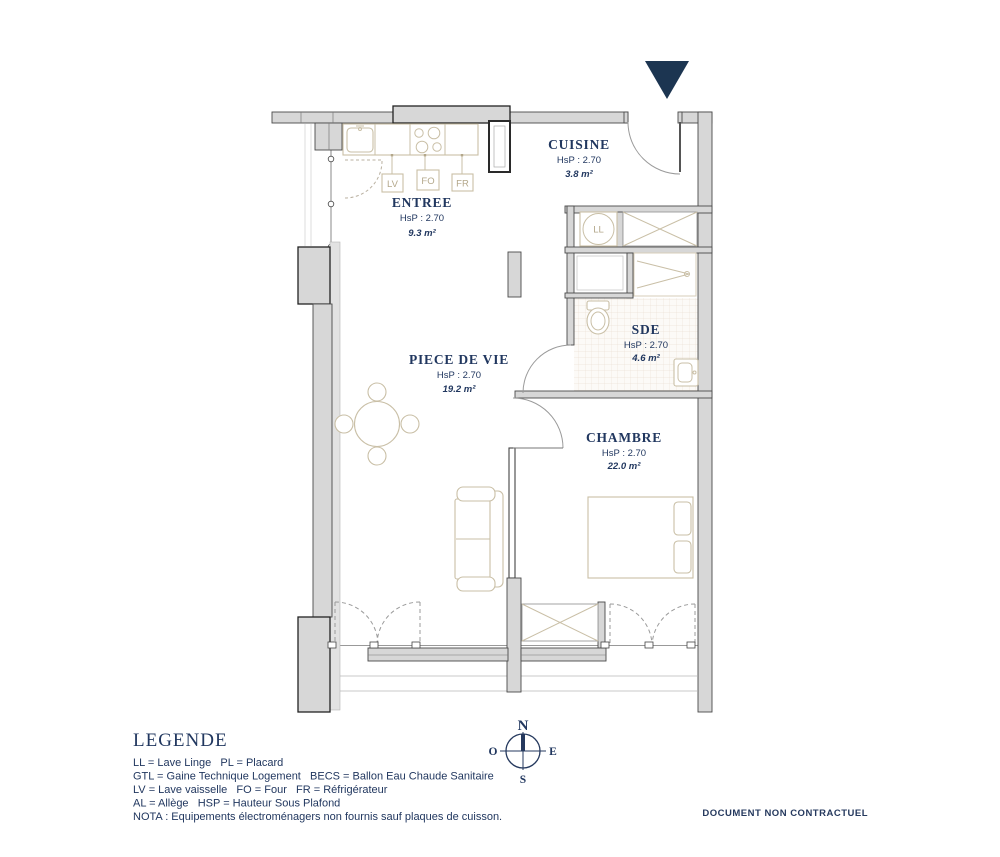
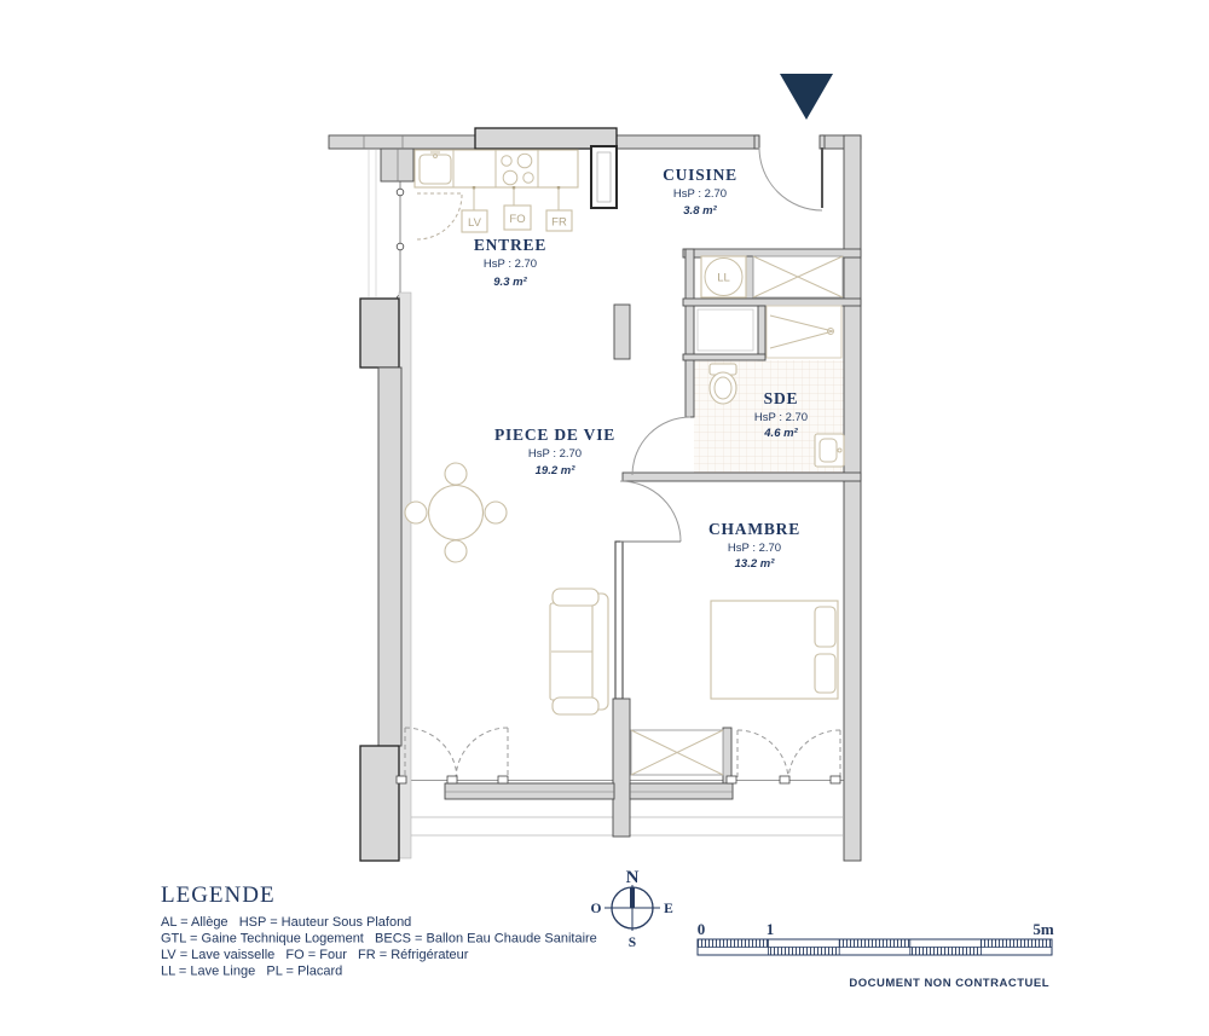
  LV
  FO
  FR
  LL
  CUISINE
  HsP : 2.70
  3.8 m²
  ENTREE
  HsP : 2.70
  9.3 m²
  PIECE DE VIE
  HsP : 2.70
  19.2 m²
  SDE
  HsP : 2.70
  4.6 m²
  CHAMBRE
  HsP : 2.70
- 22.0 m²
+ 13.2 m²
  LEGENDE
- LL = Lave Linge PL = Placard
+ AL = Allège HSP = Hauteur Sous Plafond
  GTL = Gaine Technique Logement BECS = Ballon Eau Chaude Sanitaire
  LV = Lave vaisselle FO = Four FR = Réfrigérateur
- AL = Allège HSP = Hauteur Sous Plafond
+ LL = Lave Linge PL = Placard
- NOTA : Equipements électroménagers non fournis sauf plaques de cuisson.
  N
  S
  O
  E
+ 0
+ 1
+ 5m
  DOCUMENT NON CONTRACTUEL
